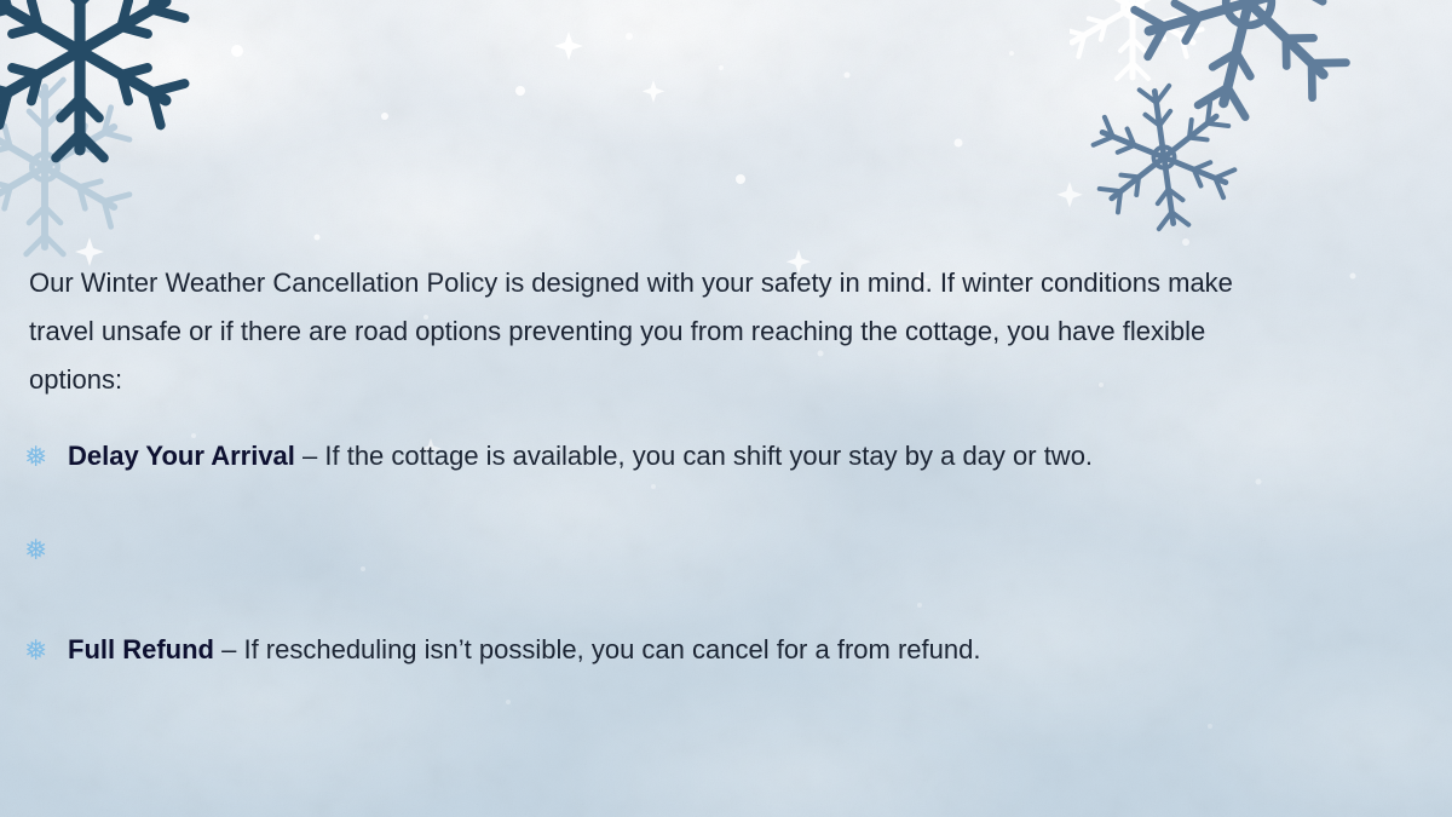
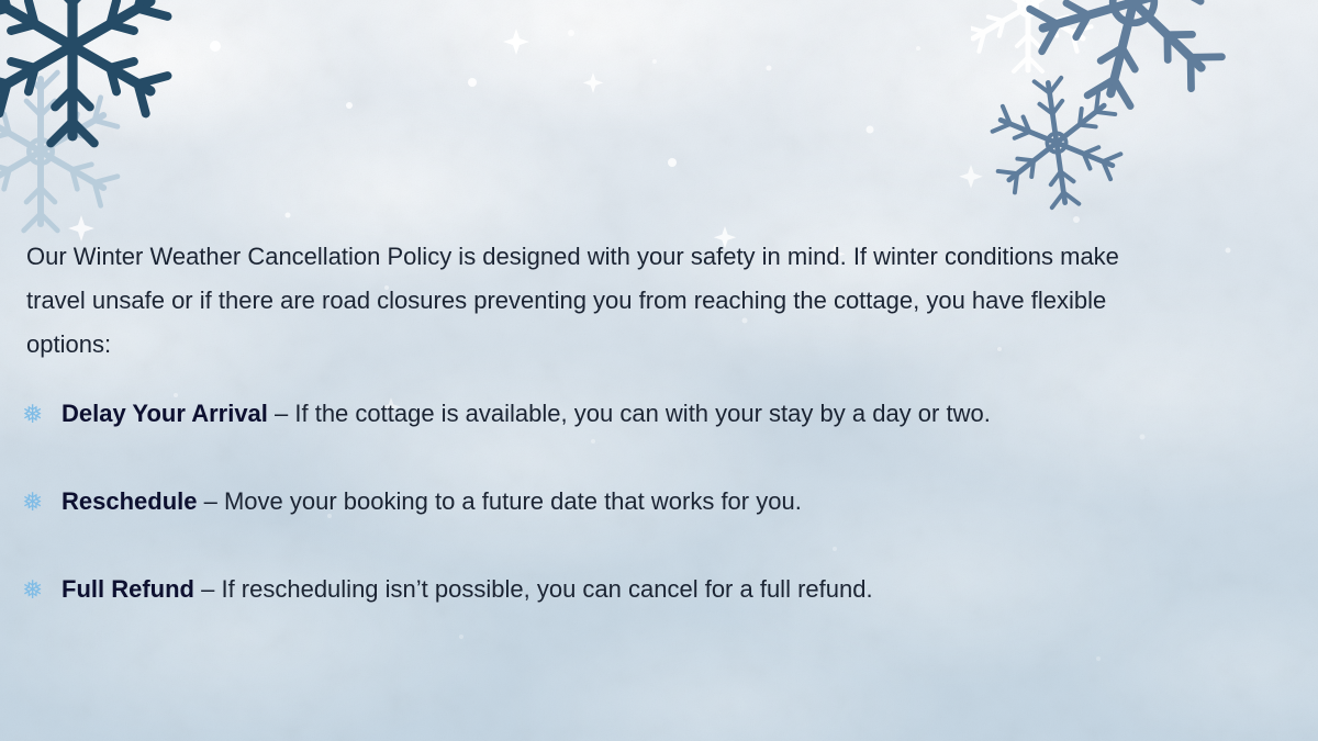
- Our Winter Weather Cancellation Policy is designed with your safety in mind. If winter conditions make travel unsafe or if there are road options preventing you from reaching the cottage, you have flexible options:
+ Our Winter Weather Cancellation Policy is designed with your safety in mind. If winter conditions make travel unsafe or if there are road closures preventing you from reaching the cottage, you have flexible options:
  ❅
- Delay Your Arrival – If the cottage is available, you can shift your stay by a day or two.
+ Delay Your Arrival – If the cottage is available, you can with your stay by a day or two.
  ❅
+ Reschedule – Move your booking to a future date that works for you.
  ❅
- Full Refund – If rescheduling isn’t possible, you can cancel for a from refund.
+ Full Refund – If rescheduling isn’t possible, you can cancel for a full refund.
